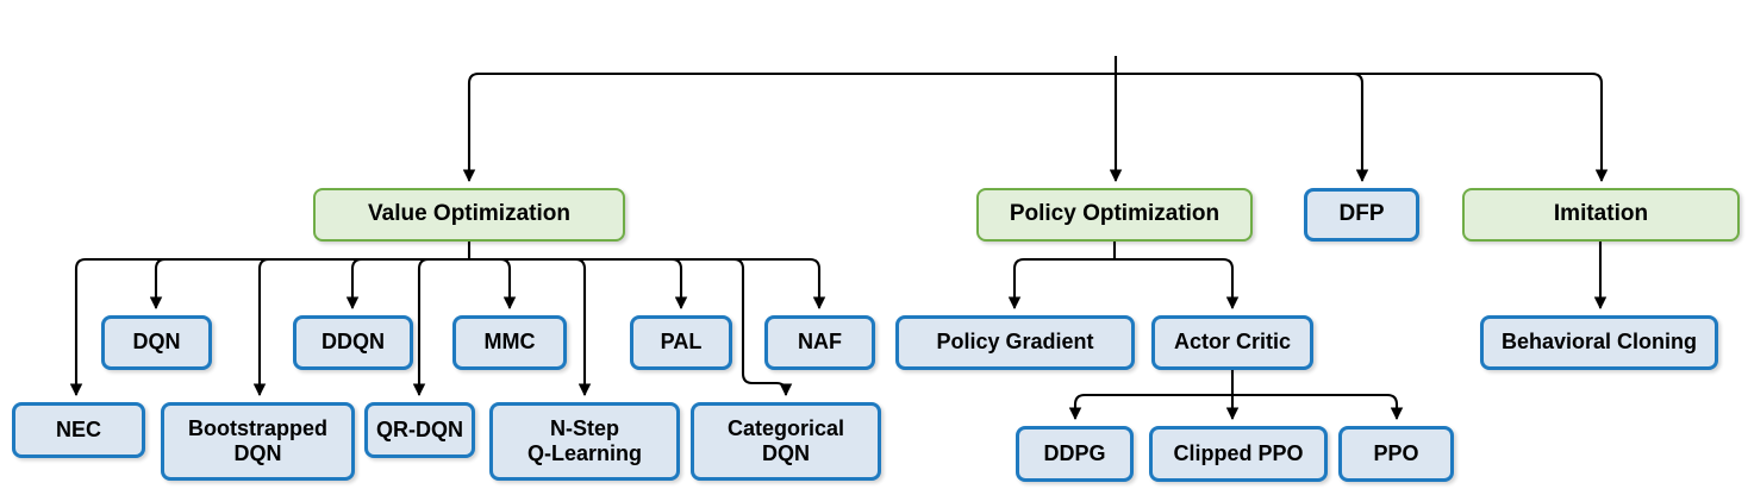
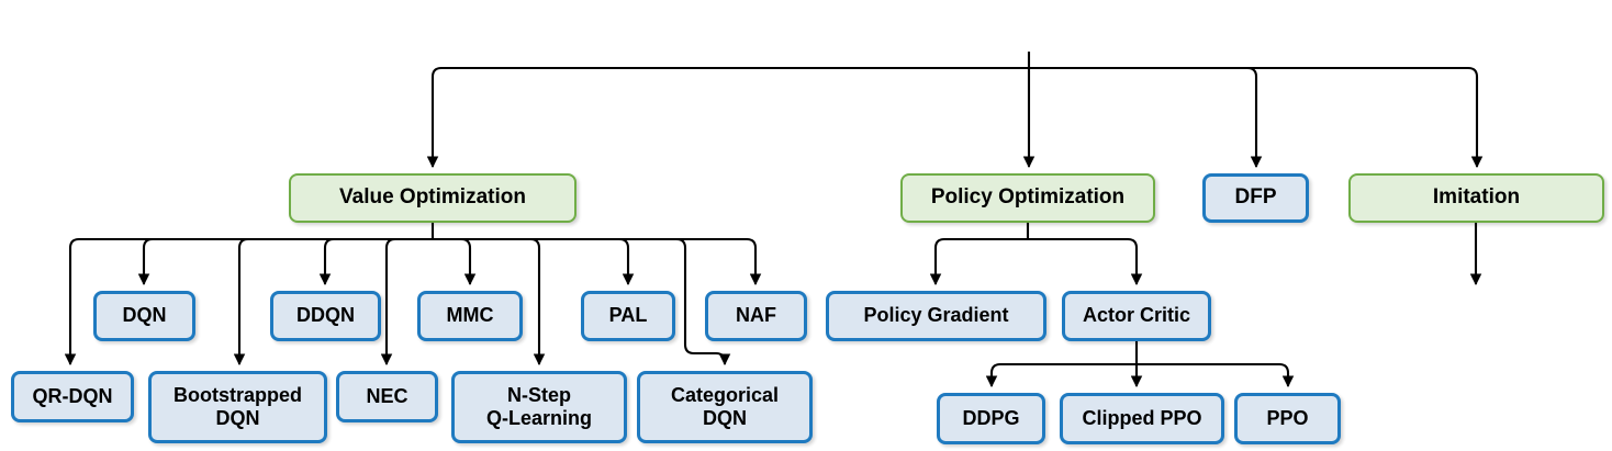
  Value Optimization
  Policy Optimization
  DFP
  Imitation
  DQN
  DDQN
  MMC
  PAL
  NAF
  Policy Gradient
  Actor Critic
- Behavioral Cloning
- NEC
+ QR-DQN
  Bootstrapped
  DQN
- QR-DQN
+ NEC
  N-Step
  Q-Learning
  Categorical
  DQN
  DDPG
  Clipped PPO
  PPO
